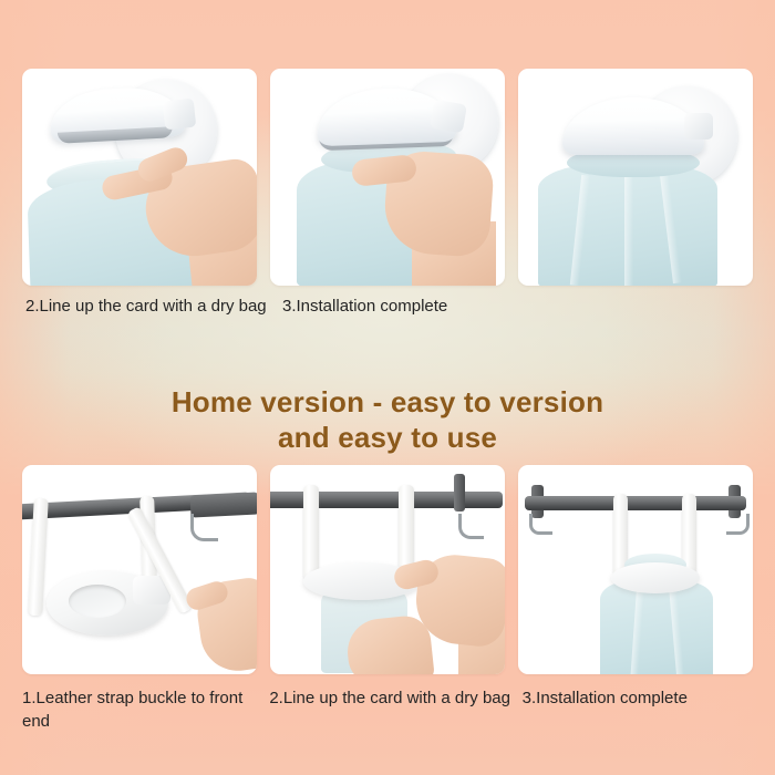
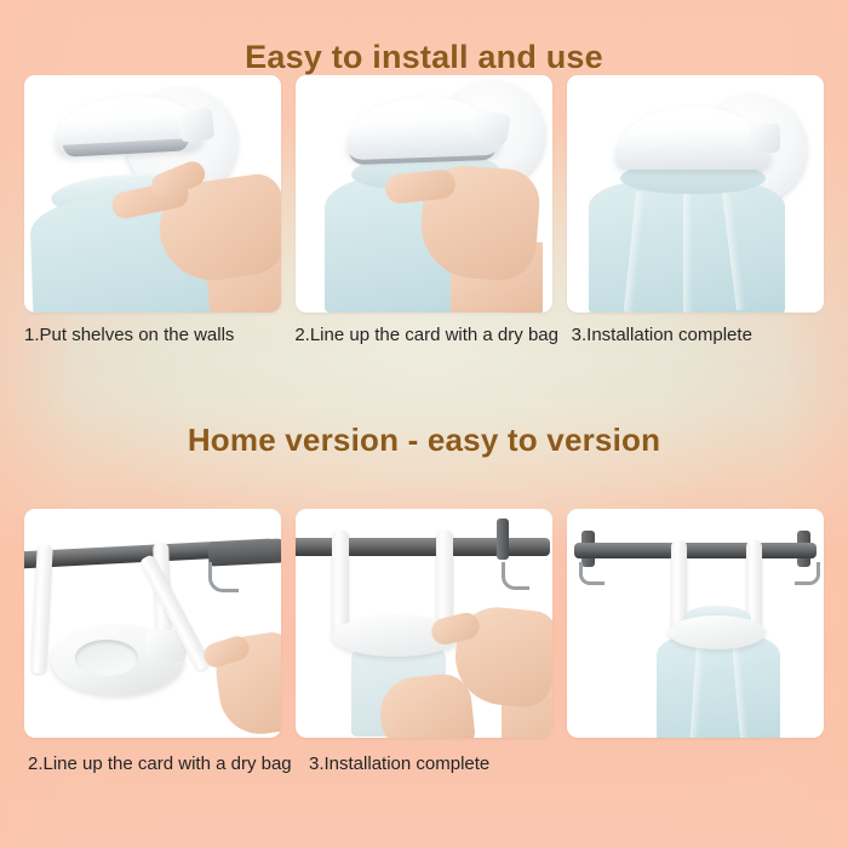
+ Easy to install and use
+ 1.Put shelves on the walls
  2.Line up the card with a dry bag
  3.Installation complete
  Home version - easy to version
- and easy to use
- 1.Leather strap buckle to front end
  2.Line up the card with a dry bag
  3.Installation complete
